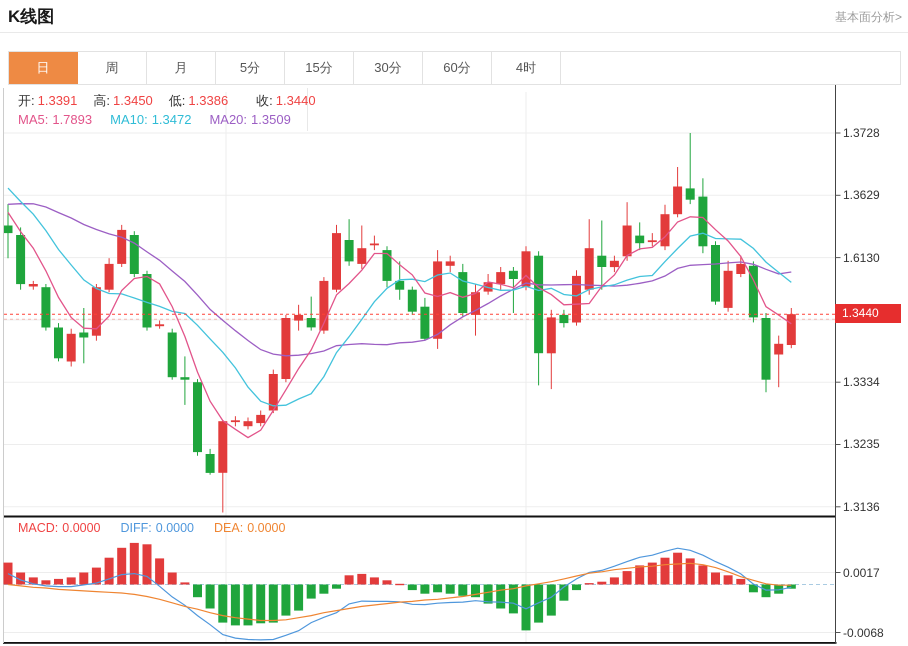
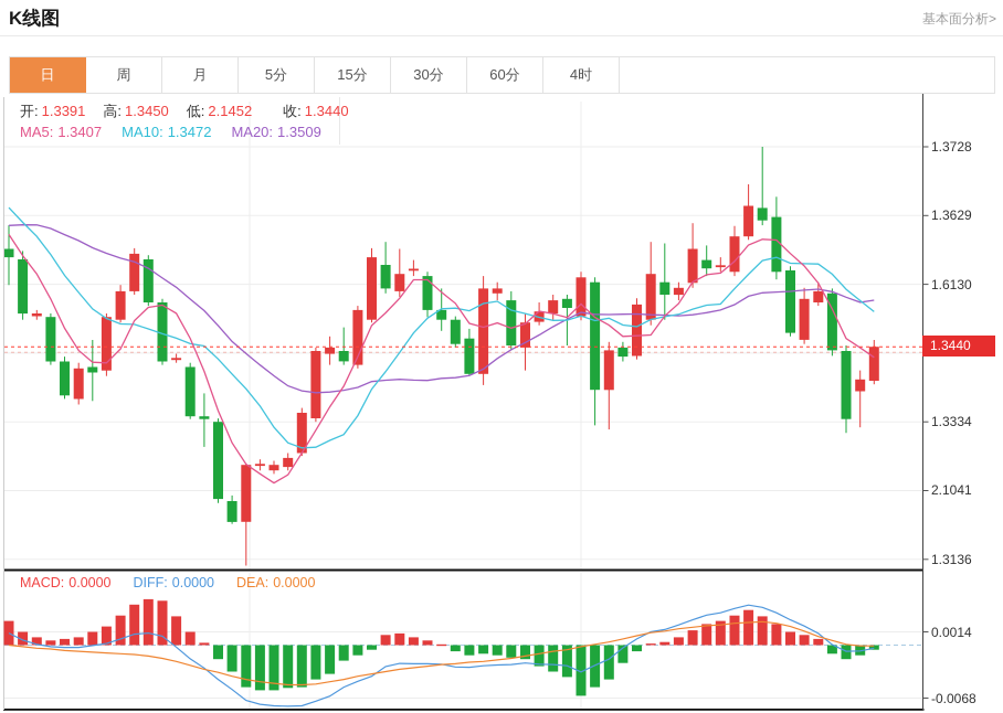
  K线图
  基本面分析>
  日
  周
  月
  5分
  15分
  30分
  60分
  4时
- 开: 1.3391 高: 1.3450 低: 1.3386 收: 1.3440
+ 开: 1.3391 高: 1.3450 低: 2.1452 收: 1.3440
- MA5: 1.7893 MA10: 1.3472 MA20: 1.3509
+ MA5: 1.3407 MA10: 1.3472 MA20: 1.3509
  1.3728
  1.3629
  1.6130
  1.3334
- 1.3235
+ 2.1041
  1.3136
  1.3440
  MACD: 0.0000 DIFF: 0.0000 DEA: 0.0000
- 0.0017
+ 0.0014
  -0.0068
